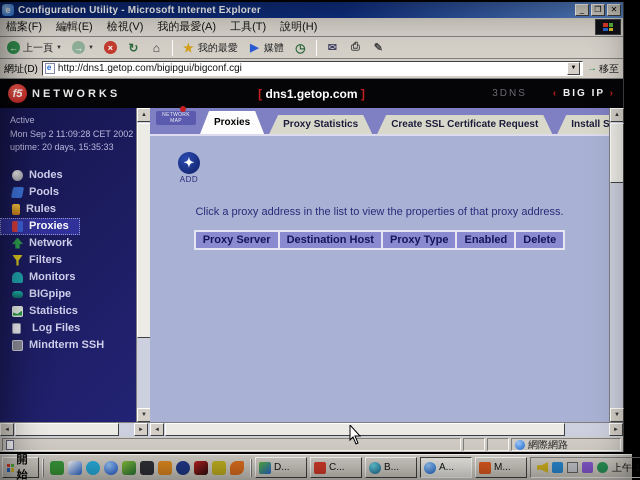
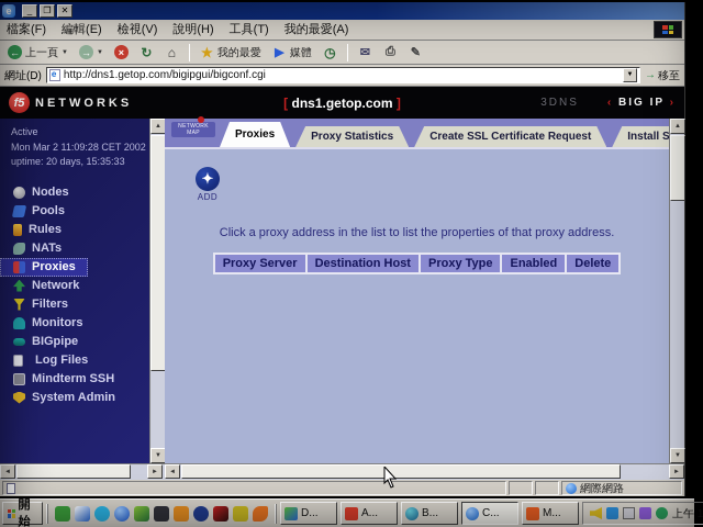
  e
- Configuration Utility - Microsoft Internet Explorer
  _
  ❐
  ✕
  檔案(F)
  編輯(E)
  檢視(V)
- 我的最愛(A)
+ 說明(H)
  工具(T)
- 說明(H)
+ 我的最愛(A)
  ←
  上一頁
  →
  ×
  ↻
  ⌂
  ★
  我的最愛
  ▶
  媒體
  ◷
  ✉
  ⎙
  ✎
  網址(D)
  http://dns1.getop.com/bigipgui/bigconf.cgi
  →
  移至
  f5
  NETWORKS
  [ dns1.getop.com ]
  3DNS
  ‹ BIG IP ›
  Active
- Mon Sep 2 11:09:28 CET 2002
+ Mon Mar 2 11:09:28 CET 2002
  uptime: 20 days, 15:35:33
  Nodes
  Pools
  Rules
+ NATs
  Proxies
  Network
  Filters
  Monitors
  BIGpipe
- Statistics
  Log Files
  Mindterm SSH
+ System Admin
  Proxies
  Proxy Statistics
  Create SSL Certificate Request
  ✦
  ADD
- Click a proxy address in the list to view the properties of that proxy address.
+ Click a proxy address in the list to list the properties of that proxy address.
  Proxy Server	Destination Host	Proxy Type	Enabled	Delete
  網際網路
  開始
  D...
- C...
+ A...
  B...
- A...
+ C...
  M...
